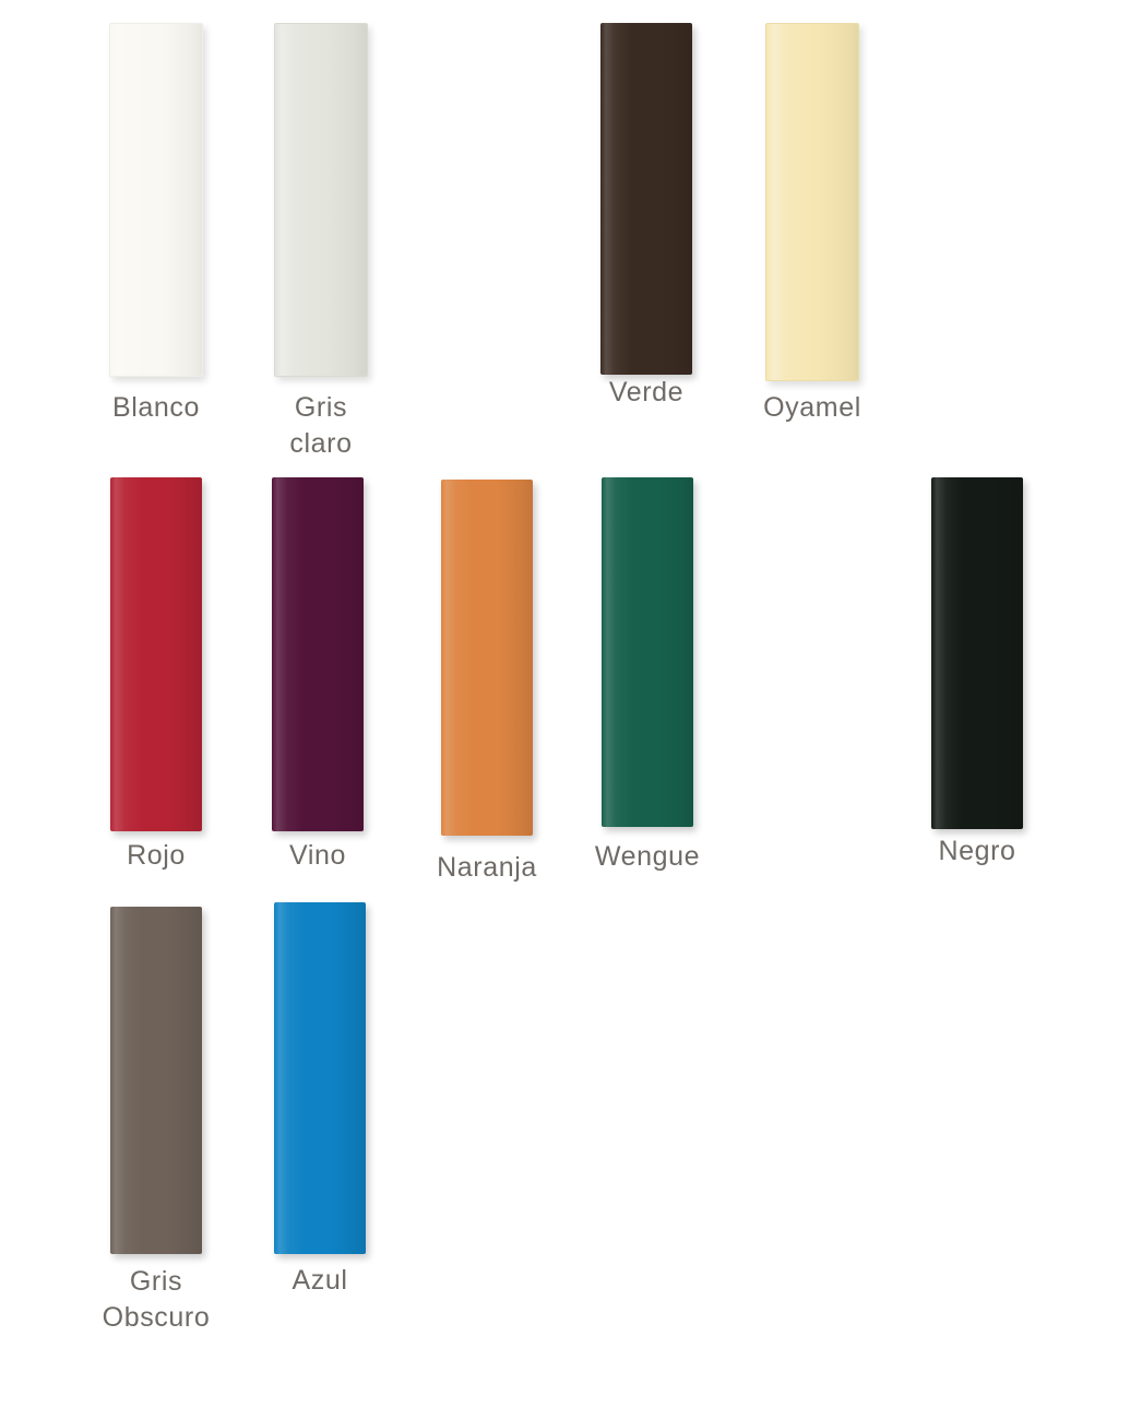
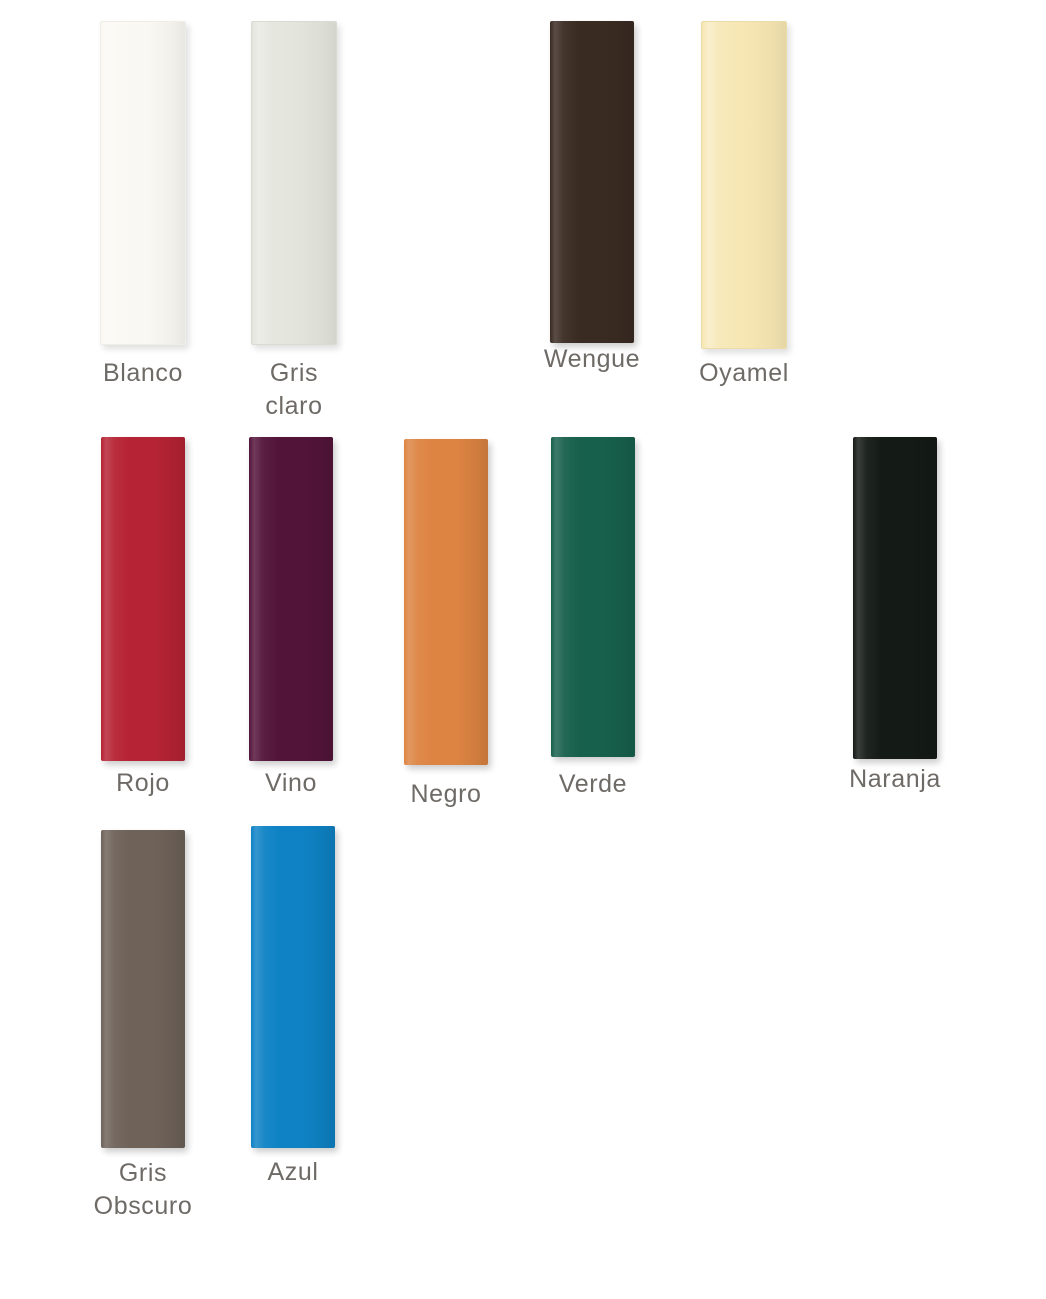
  Blanco
  Gris
  claro
- Verde
+ Wengue
  Oyamel
  Rojo
  Vino
- Naranja
+ Negro
- Wengue
+ Verde
- Negro
+ Naranja
  Gris
  Obscuro
  Azul
